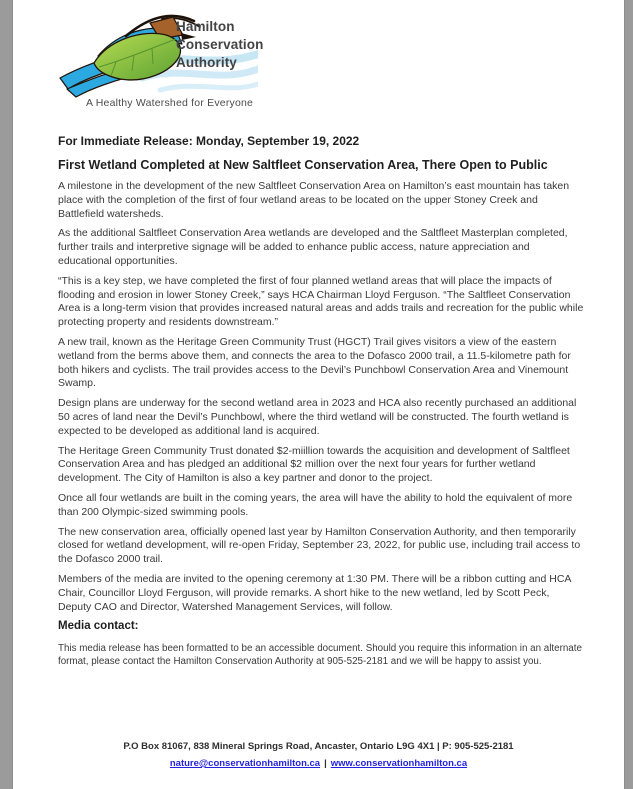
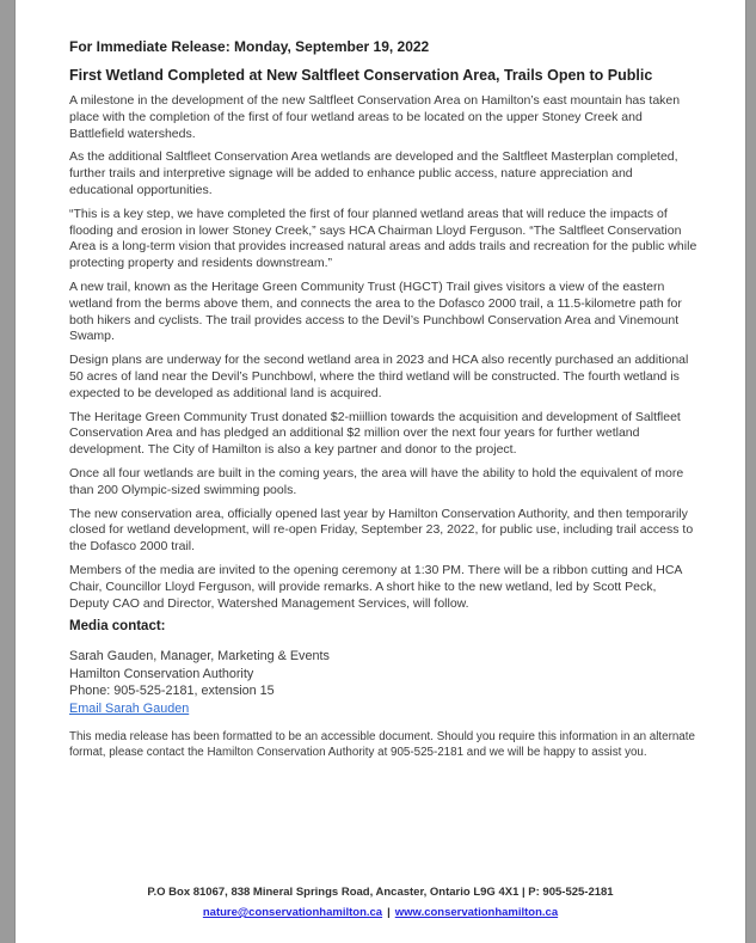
- Hamilton
- Conservation
- Authority
- A Healthy Watershed for Everyone
  For Immediate Release: Monday, September 19, 2022
- First Wetland Completed at New Saltfleet Conservation Area, There Open to Public
+ First Wetland Completed at New Saltfleet Conservation Area, Trails Open to Public
  A milestone in the development of the new Saltfleet Conservation Area on Hamilton’s east mountain has taken place with the completion of the first of four wetland areas to be located on the upper Stoney Creek and Battlefield watersheds.
  As the additional Saltfleet Conservation Area wetlands are developed and the Saltfleet Masterplan completed, further trails and interpretive signage will be added to enhance public access, nature appreciation and educational opportunities.
- “This is a key step, we have completed the first of four planned wetland areas that will place the impacts of flooding and erosion in lower Stoney Creek,” says HCA Chairman Lloyd Ferguson. “The Saltfleet Conservation Area is a long-term vision that provides increased natural areas and adds trails and recreation for the public while protecting property and residents downstream.”
+ “This is a key step, we have completed the first of four planned wetland areas that will reduce the impacts of flooding and erosion in lower Stoney Creek,” says HCA Chairman Lloyd Ferguson. “The Saltfleet Conservation Area is a long-term vision that provides increased natural areas and adds trails and recreation for the public while protecting property and residents downstream.”
  A new trail, known as the Heritage Green Community Trust (HGCT) Trail gives visitors a view of the eastern wetland from the berms above them, and connects the area to the Dofasco 2000 trail, a 11.5-kilometre path for both hikers and cyclists. The trail provides access to the Devil’s Punchbowl Conservation Area and Vinemount Swamp.
  Design plans are underway for the second wetland area in 2023 and HCA also recently purchased an additional 50 acres of land near the Devil’s Punchbowl, where the third wetland will be constructed. The fourth wetland is expected to be developed as additional land is acquired.
  The Heritage Green Community Trust donated $2-miillion towards the acquisition and development of Saltfleet Conservation Area and has pledged an additional $2 million over the next four years for further wetland development. The City of Hamilton is also a key partner and donor to the project.
  Once all four wetlands are built in the coming years, the area will have the ability to hold the equivalent of more than 200 Olympic-sized swimming pools.
  The new conservation area, officially opened last year by Hamilton Conservation Authority, and then temporarily closed for wetland development, will re-open Friday, September 23, 2022, for public use, including trail access to the Dofasco 2000 trail.
  Members of the media are invited to the opening ceremony at 1:30 PM. There will be a ribbon cutting and HCA Chair, Councillor Lloyd Ferguson, will provide remarks. A short hike to the new wetland, led by Scott Peck, Deputy CAO and Director, Watershed Management Services, will follow.
  Media contact:
+ Sarah Gauden, Manager, Marketing & Events
+ Hamilton Conservation Authority
+ Phone: 905-525-2181, extension 15
+ Email Sarah Gauden
  This media release has been formatted to be an accessible document. Should you require this information in an alternate format, please contact the Hamilton Conservation Authority at 905-525-2181 and we will be happy to assist you.
  P.O Box 81067, 838 Mineral Springs Road, Ancaster, Ontario L9G 4X1 | P: 905-525-2181
  nature@conservationhamilton.ca | www.conservationhamilton.ca
